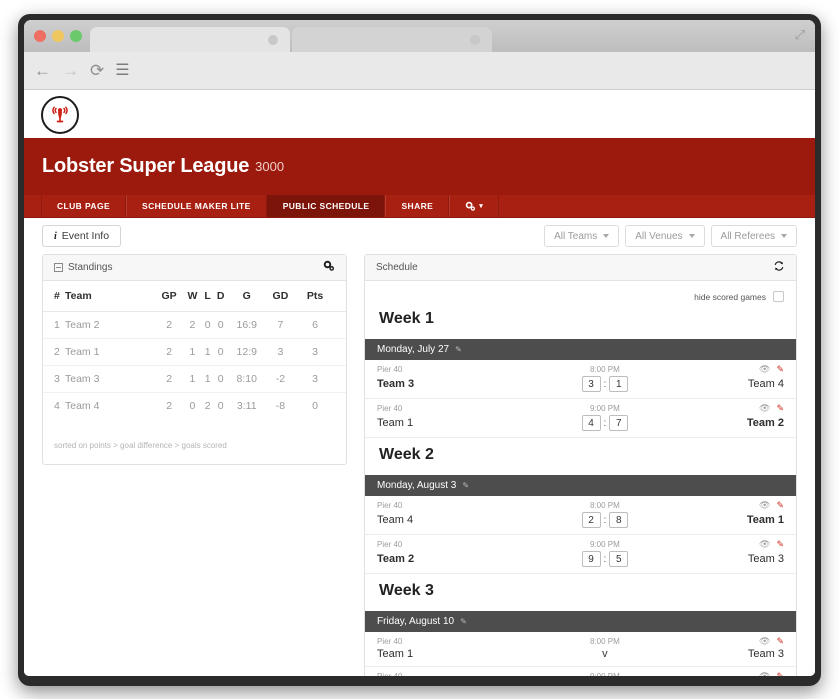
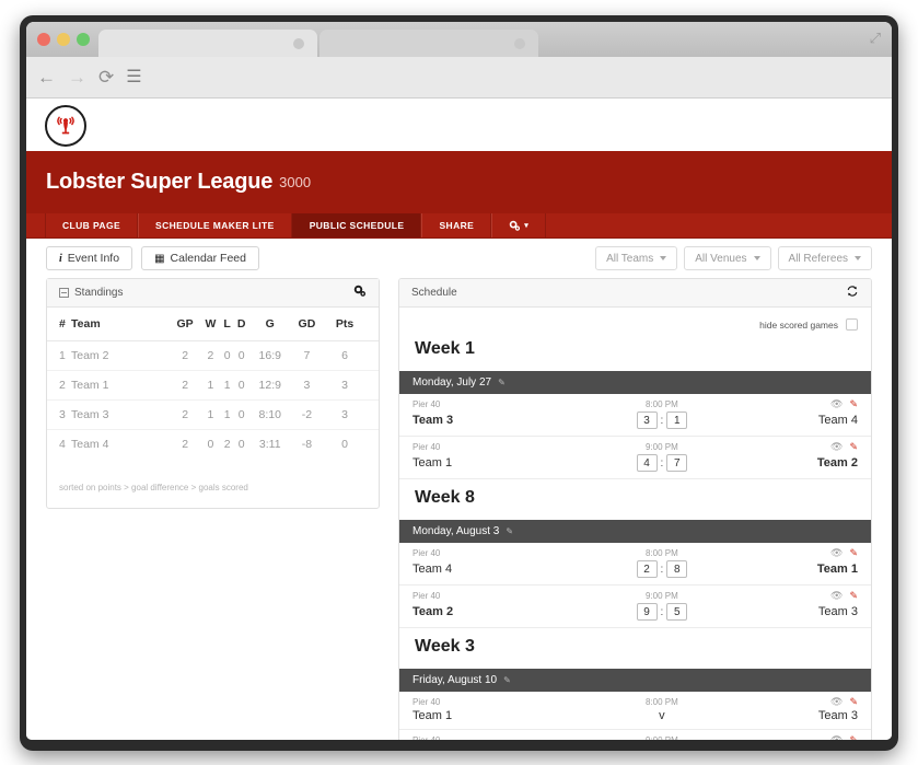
  ⤢
  ←
  →
  ⟳
  ☰
  Lobster Super League
  3000
  CLUB PAGE
  SCHEDULE MAKER LITE
  PUBLIC SCHEDULE
  SHARE
  i
  Event Info
+ ▦
+ Calendar Feed
  All Teams
  All Venues
  All Referees
  Standings
  #	Team	GP	W	L	D	G	GD	Pts
  1	Team 2	2	2	0	0	16:9	7	6
  2	Team 1	2	1	1	0	12:9	3	3
  3	Team 3	2	1	1	0	8:10	-2	3
  4	Team 4	2	0	2	0	3:11	-8	0
  sorted on points > goal difference > goals scored
  Schedule
  hide scored games
  Week 1
  Monday, July 27
  ✎
  Pier 40
  8:00 PM
  👁
  ✎
  Team 3
  3
  :
  1
  Team 4
  Pier 40
  9:00 PM
  👁
  ✎
  Team 1
  4
  :
  7
  Team 2
- Week 2
+ Week 8
  Monday, August 3
  ✎
  Pier 40
  8:00 PM
  👁
  ✎
  Team 4
  2
  :
  8
  Team 1
  Pier 40
  9:00 PM
  👁
  ✎
  Team 2
  9
  :
  5
  Team 3
  Week 3
  Friday, August 10
  ✎
  Pier 40
  8:00 PM
  👁
  ✎
  Team 1
  v
  Team 3
